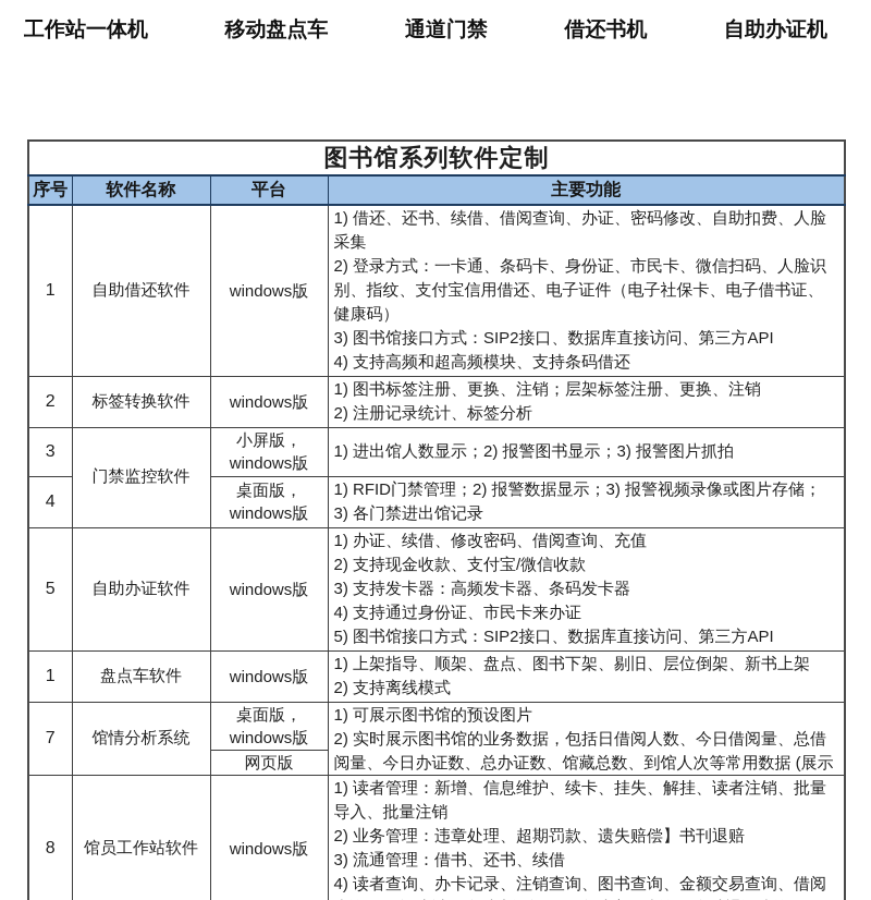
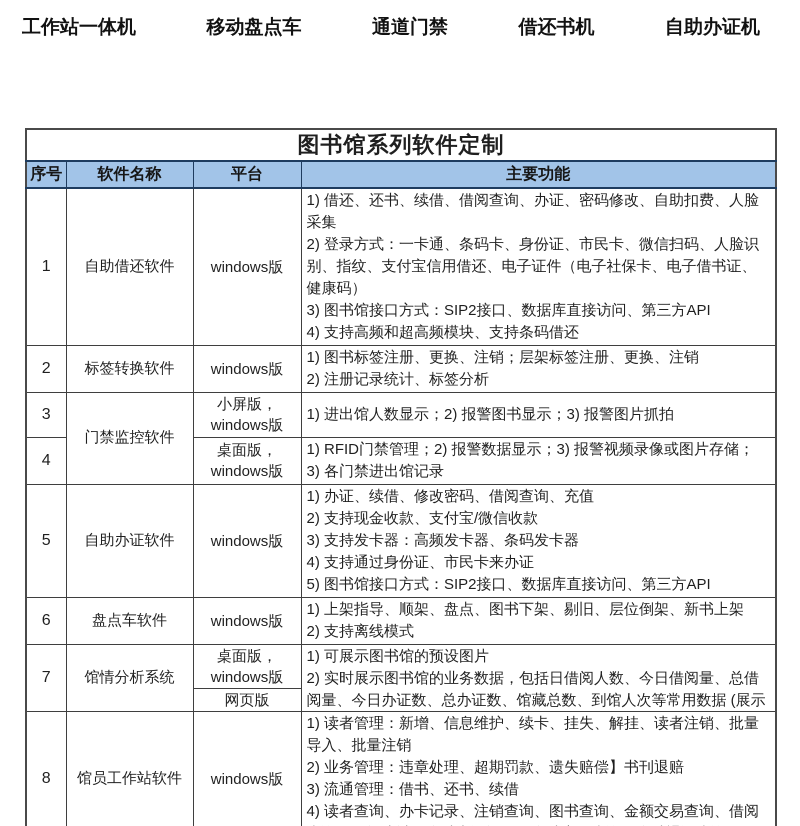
  工作站一体机
  移动盘点车
  通道门禁
  借还书机
  自助办证机
  图书馆系列软件定制
  序号	软件名称	平台	主要功能
  1	自助借还软件	windows版	1) 借还、还书、续借、借阅查询、办证、密码修改、自助扣费、人脸采集 2) 登录方式：一卡通、条码卡、身份证、市民卡、微信扫码、人脸识别、指纹、支付宝信用借还、电子证件（电子社保卡、电子借书证、健康码） 3) 图书馆接口方式：SIP2接口、数据库直接访问、第三方API 4) 支持高频和超高频模块、支持条码借还
  2	标签转换软件	windows版	1) 图书标签注册、更换、注销；层架标签注册、更换、注销 2) 注册记录统计、标签分析
  3	门禁监控软件	小屏版，windows版	1) 进出馆人数显示；2) 报警图书显示；3) 报警图片抓拍
  4	桌面版，windows版	1) RFID门禁管理；2) 报警数据显示；3) 报警视频录像或图片存储； 3) 各门禁进出馆记录
  5	自助办证软件	windows版	1) 办证、续借、修改密码、借阅查询、充值 2) 支持现金收款、支付宝/微信收款 3) 支持发卡器：高频发卡器、条码发卡器 4) 支持通过身份证、市民卡来办证 5) 图书馆接口方式：SIP2接口、数据库直接访问、第三方API
- 1	盘点车软件	windows版	1) 上架指导、顺架、盘点、图书下架、剔旧、层位倒架、新书上架 2) 支持离线模式
+ 6	盘点车软件	windows版	1) 上架指导、顺架、盘点、图书下架、剔旧、层位倒架、新书上架 2) 支持离线模式
  7	馆情分析系统	桌面版，windows版	1) 可展示图书馆的预设图片 2) 实时展示图书馆的业务数据，包括日借阅人数、今日借阅量、总借阅量、今日办证数、总办证数、馆藏总数、到馆人次等常用数据 (展示
  网页版
  8	馆员工作站软件	windows版	1) 读者管理：新增、信息维护、续卡、挂失、解挂、读者注销、批量导入、批量注销 2) 业务管理：违章处理、超期罚款、遗失赔偿】书刊退赔 3) 流通管理：借书、还书、续借 4) 读者查询、办卡记录、注销查询、图书查询、金额交易查询、借阅
